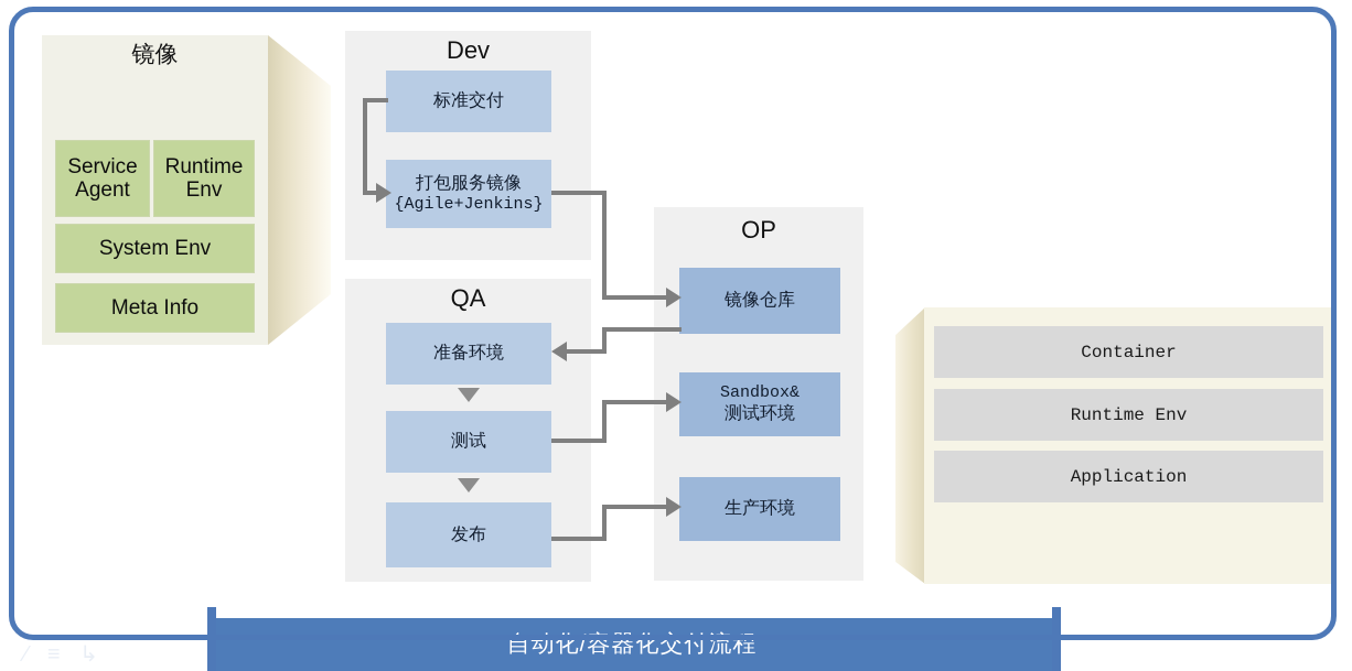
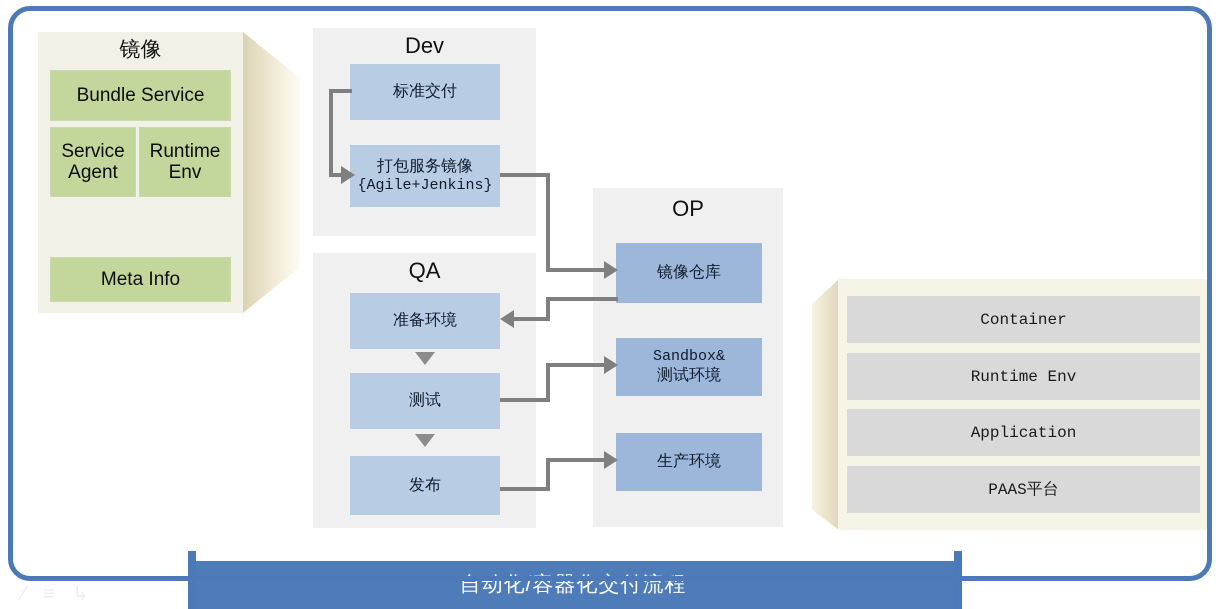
  镜像
+ Bundle Service
  Service
  Agent
  Runtime
  Env
- System Env
  Meta Info
  Dev
  标准交付
  打包服务镜像
  {Agile+Jenkins}
  QA
  准备环境
  测试
  发布
  OP
  镜像仓库
  Sandbox&
  测试环境
  生产环境
  Container
  Runtime Env
  Application
+ PAAS平台
  自动化/容器化交付流程
